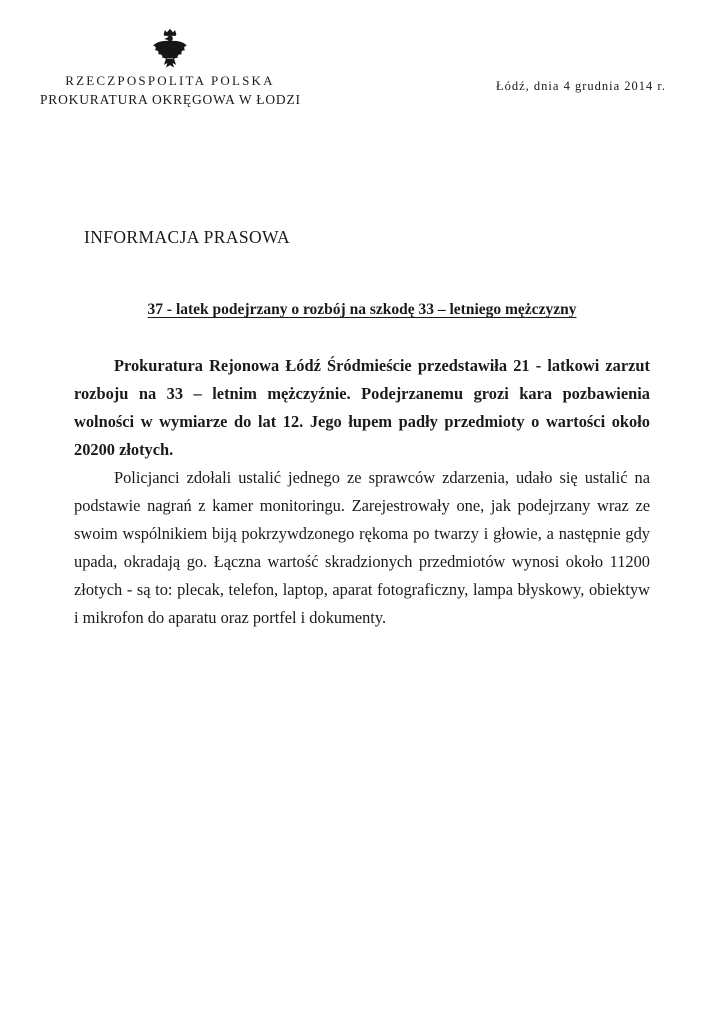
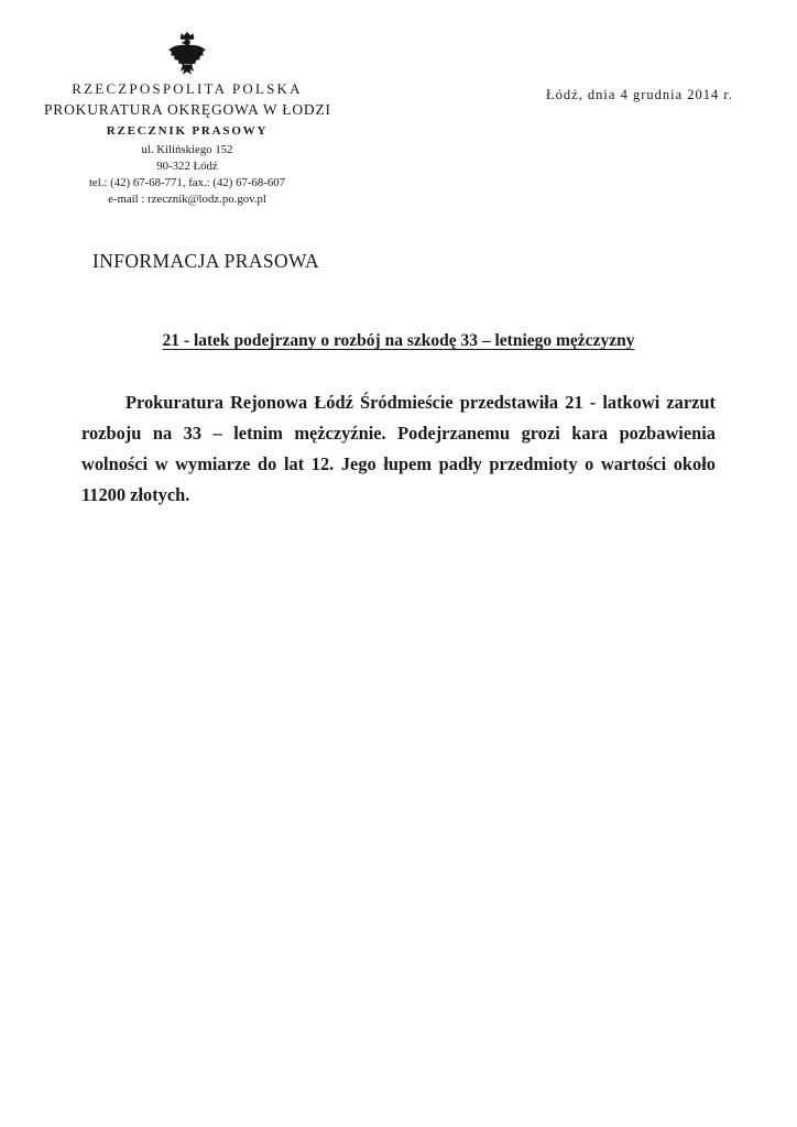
  RZECZPOSPOLITA POLSKA
  PROKURATURA OKRĘGOWA W ŁODZI
+ RZECZNIK PRASOWY
+ ul. Kilińskiego 152
+ 90-322 Łódź
+ tel.: (42) 67-68-771, fax.: (42) 67-68-607
+ e-mail : rzecznik@lodz.po.gov.pl
  Łódź, dnia 4 grudnia 2014 r.
  INFORMACJA PRASOWA
- 37 - latek podejrzany o rozbój na szkodę 33 – letniego mężczyzny
+ 21 - latek podejrzany o rozbój na szkodę 33 – letniego mężczyzny
- Prokuratura Rejonowa Łódź Śródmieście przedstawiła 21 - latkowi zarzut rozboju na 33 – letnim mężczyźnie. Podejrzanemu grozi kara pozbawienia wolności w wymiarze do lat 12. Jego łupem padły przedmioty o wartości około 20200 złotych.
+ Prokuratura Rejonowa Łódź Śródmieście przedstawiła 21 - latkowi zarzut rozboju na 33 – letnim mężczyźnie. Podejrzanemu grozi kara pozbawienia wolności w wymiarze do lat 12. Jego łupem padły przedmioty o wartości około 11200 złotych.
- Policjanci zdołali ustalić jednego ze sprawców zdarzenia, udało się ustalić na podstawie nagrań z kamer monitoringu. Zarejestrowały one, jak podejrzany wraz ze swoim wspólnikiem biją pokrzywdzonego rękoma po twarzy i głowie, a następnie gdy upada, okradają go. Łączna wartość skradzionych przedmiotów wynosi około 11200 złotych - są to: plecak, telefon, laptop, aparat fotograficzny, lampa błyskowy, obiektyw i mikrofon do aparatu oraz portfel i dokumenty.
